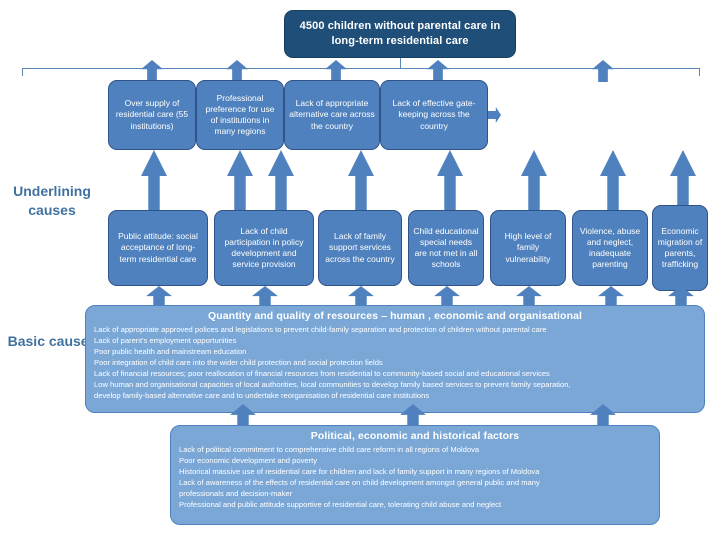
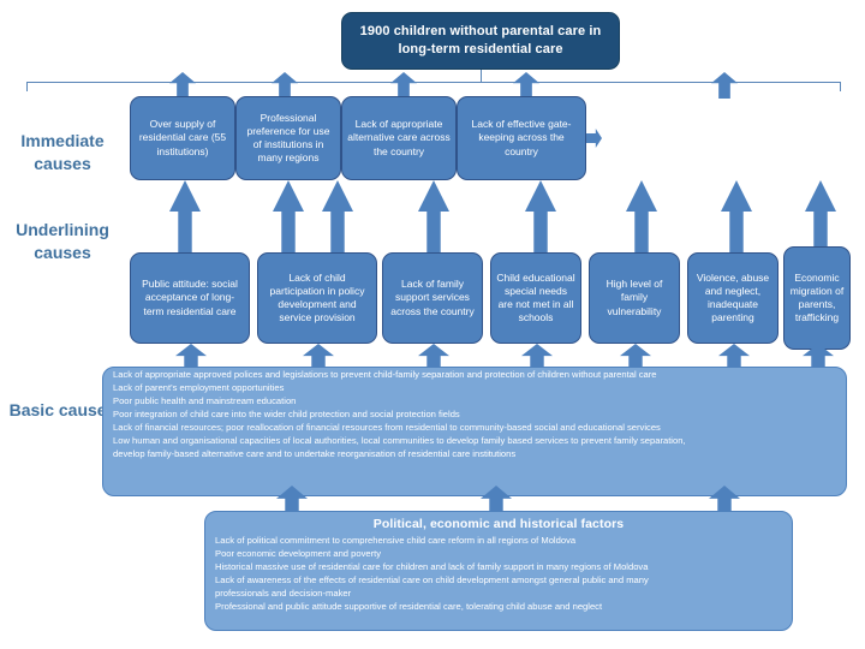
- 4500 children without parental care in long-term residential care
+ 1900 children without parental care in long-term residential care
+ Immediate causes
  Underlining causes
  Basic caus
  Over supply of residential care (55 institutions)
  Professional preference for use of institutions in many regions
  Lack of appropriate alternative care across the country
  Lack of effective gate-keeping across the country
  Public attitude: social acceptance of long-term residential care
  Lack of child participation in policy development and service provision
  Lack of family support services across the country
  Child educational special needs are not met in all schools
  High level of family vulnerability
  Violence, abuse and neglect, inadequate parenting
  Economic migration of parents, trafficking
- Quantity and quality of resources – human , economic and organisational
  Lack of appropriate approved polices and legislations to prevent child-family separation and protection of children without parental care
  Lack of parent's employment opportunities
  Poor public health and mainstream education
  Poor integration of child care into the wider child protection and social protection fields
  Lack of financial resources; poor reallocation of financial resources from residential to community-based social and educational services
  Low human and organisational capacities of local authorities, local communities to develop family based services to prevent family separation,
  develop family-based alternative care and to undertake reorganisation of residential care institutions
  Political, economic and historical factors
  Lack of political commitment to comprehensive child care reform in all regions of Moldova
  Poor economic development and poverty
  Historical massive use of residential care for children and lack of family support in many regions of Moldova
  Lack of awareness of the effects of residential care on child development amongst general public and many
  professionals and decision-maker
  Professional and public attitude supportive of residential care, tolerating child abuse and neglect
